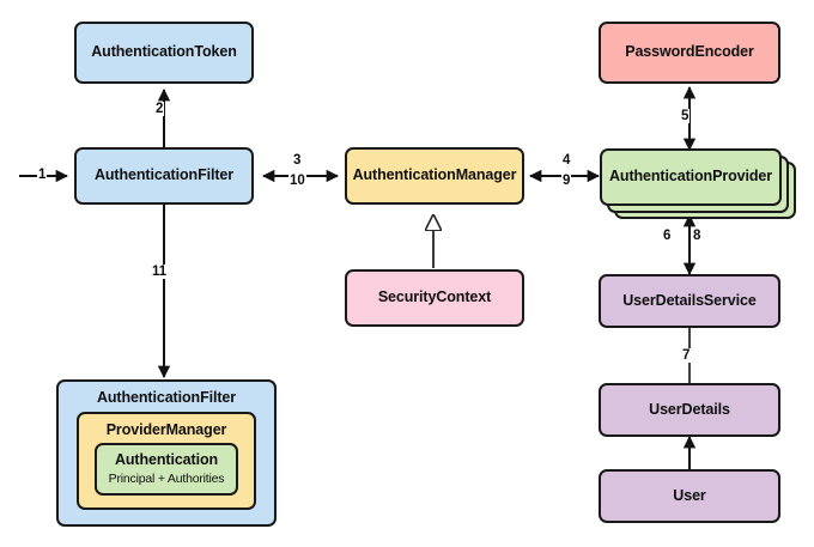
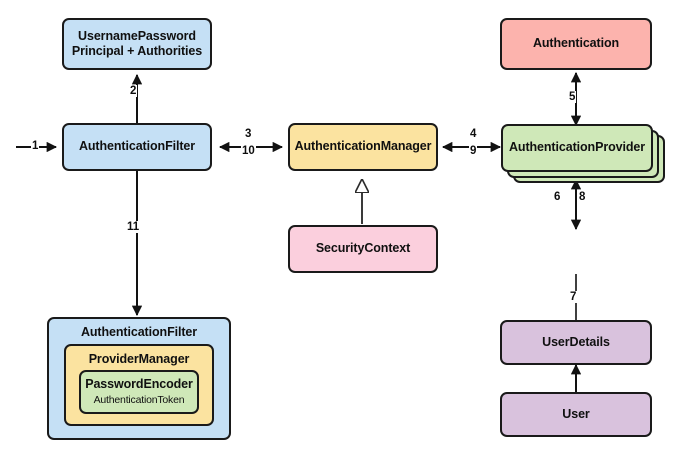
+ UsernamePassword
- AuthenticationToken
+ Principal + Authorities
  AuthenticationFilter
  AuthenticationManager
  SecurityContext
- PasswordEncoder
+ Authentication
  AuthenticationProvider
- UserDetailsService
  UserDetails
  User
  AuthenticationFilter
  ProviderManager
- Authentication
+ PasswordEncoder
- Principal + Authorities
+ AuthenticationToken
  1
  2
  3
  10
  4
  9
  5
  6
  8
  7
  11
